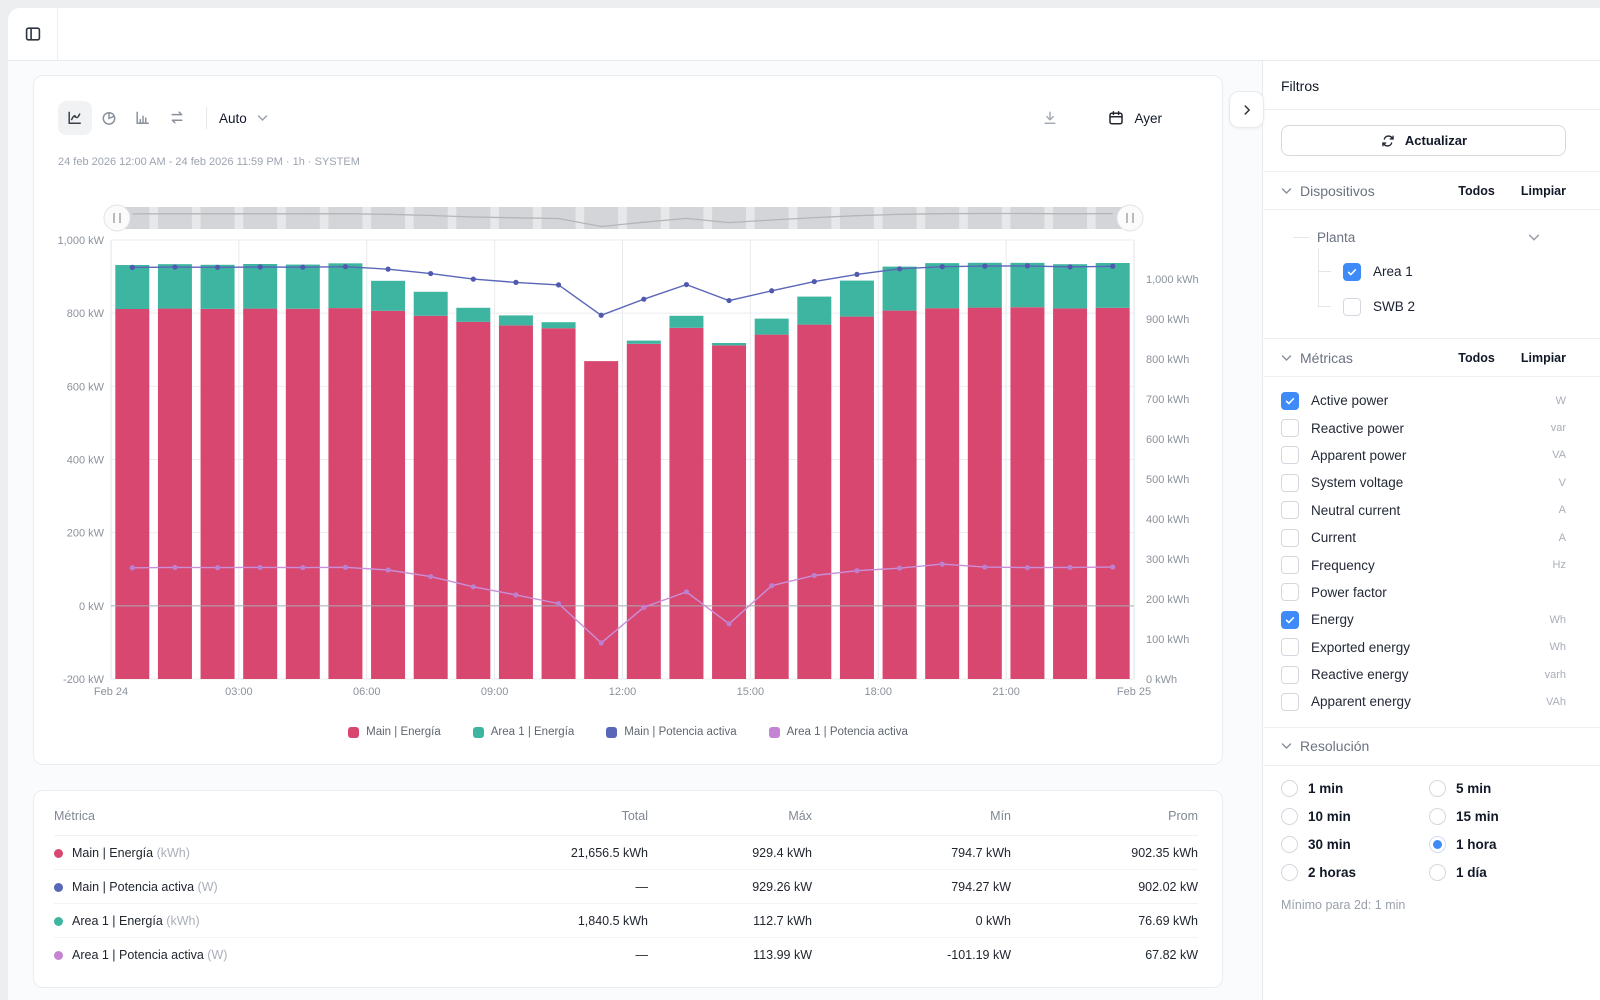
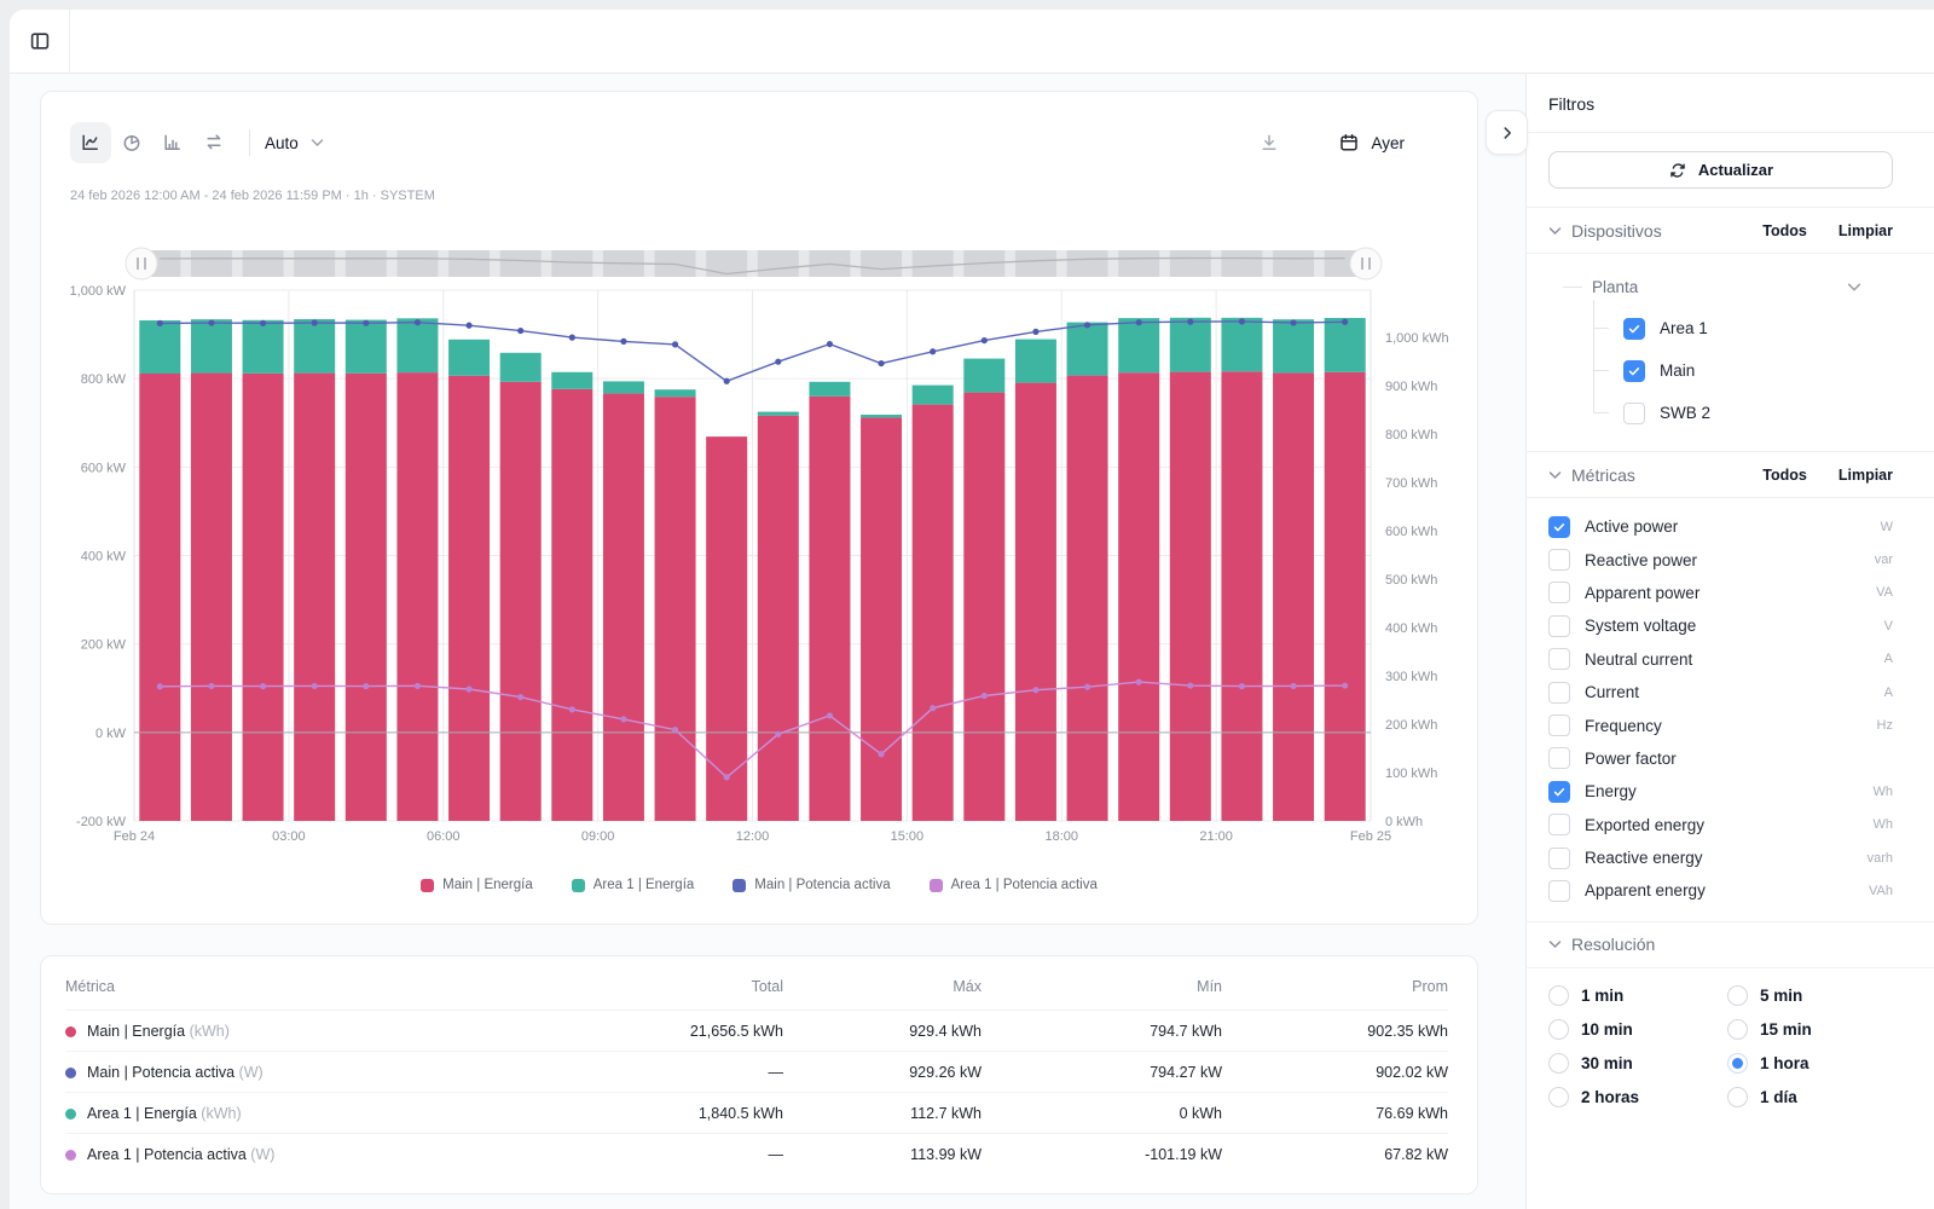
  Auto
  Ayer
  24 feb 2026 12:00 AM - 24 feb 2026 11:59 PM · 1h · SYSTEM
  1,000 kW
  800 kW
  600 kW
  400 kW
  200 kW
  0 kW
  -200 kW
  1,000 kWh
  900 kWh
  800 kWh
  700 kWh
  600 kWh
  500 kWh
  400 kWh
  300 kWh
  200 kWh
  100 kWh
  0 kWh
  Feb 24
  03:00
  06:00
  09:00
  12:00
  15:00
  18:00
  21:00
  Feb 25
  Main | Energía
  Area 1 | Energía
  Main | Potencia activa
  Area 1 | Potencia activa
  Métrica
  Total
  Máx
  Mín
  Prom
  Main | Energía (kWh)
  21,656.5 kWh
  929.4 kWh
  794.7 kWh
  902.35 kWh
  Main | Potencia activa (W)
  —
  929.26 kW
  794.27 kW
  902.02 kW
  Area 1 | Energía (kWh)
  1,840.5 kWh
  112.7 kWh
  0 kWh
  76.69 kWh
  Area 1 | Potencia activa (W)
  —
  113.99 kW
  -101.19 kW
  67.82 kW
  Filtros
  Actualizar
  Dispositivos
  Todos
  Limpiar
  Planta
  Area 1
+ Main
  SWB 2
  Métricas
  Todos
  Limpiar
  Active power
  W
  Reactive power
  var
  Apparent power
  VA
  System voltage
  V
  Neutral current
  A
  Current
  A
  Frequency
  Hz
  Power factor
  Energy
  Wh
  Exported energy
  Wh
  Reactive energy
  varh
  Apparent energy
  VAh
  Resolución
  1 min
  5 min
  10 min
  15 min
  30 min
  1 hora
  2 horas
  1 día
- Mínimo para 2d: 1 min
